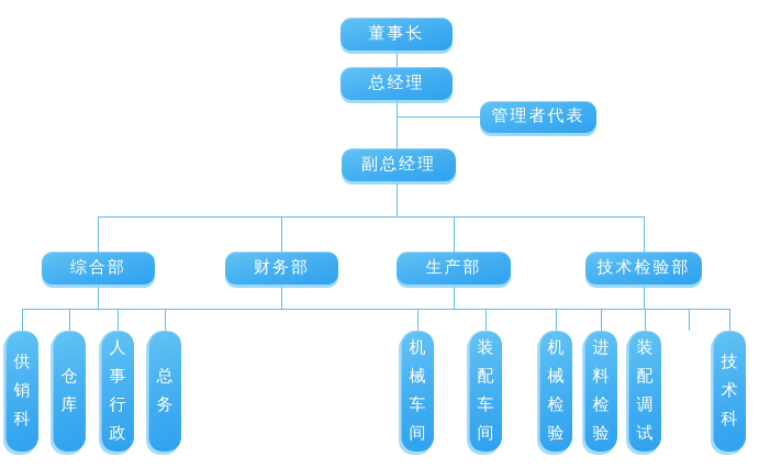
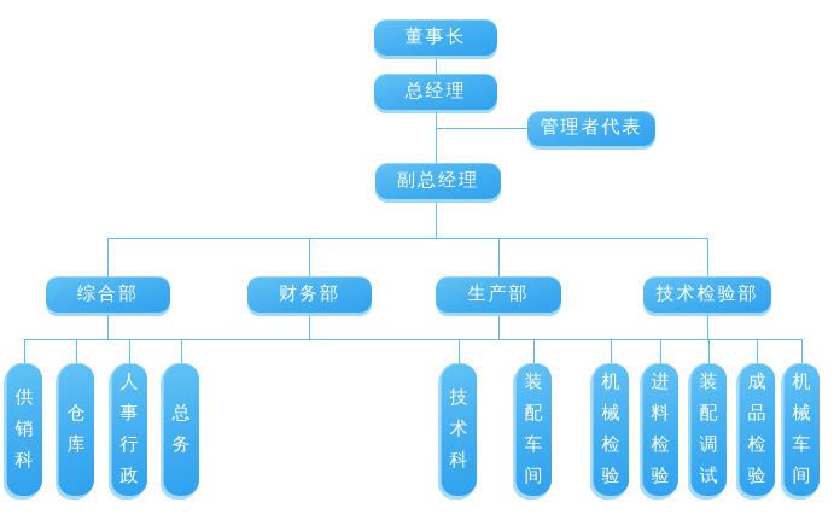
  董事长
  总经理
  管理者代表
  副总经理
  综合部
  财务部
  生产部
  技术检验部
  供销科
  仓库
  人事行政
  总务
- 机械车间
+ 技术科
  装配车间
  机械检验
  进料检验
  装配调试
+ 成品检验
- 技术科
+ 机械车间
